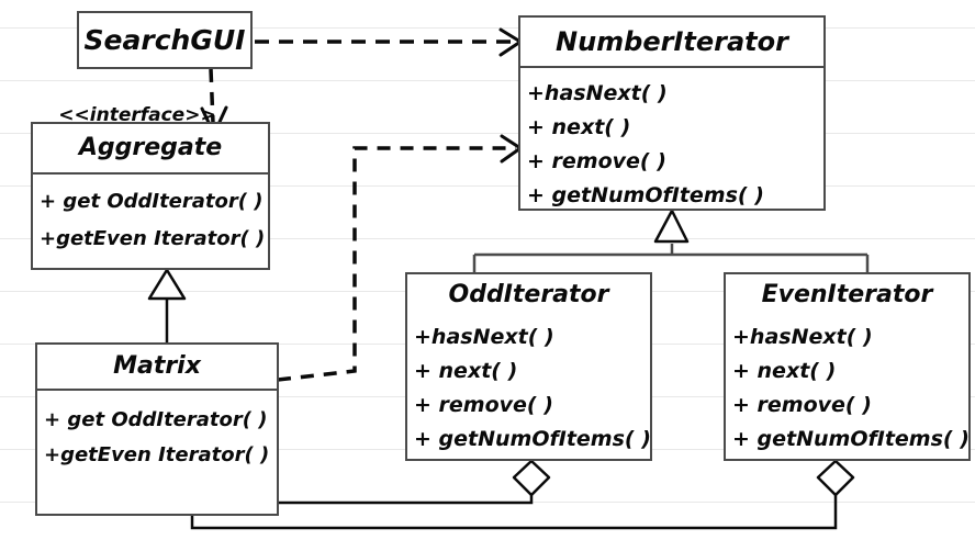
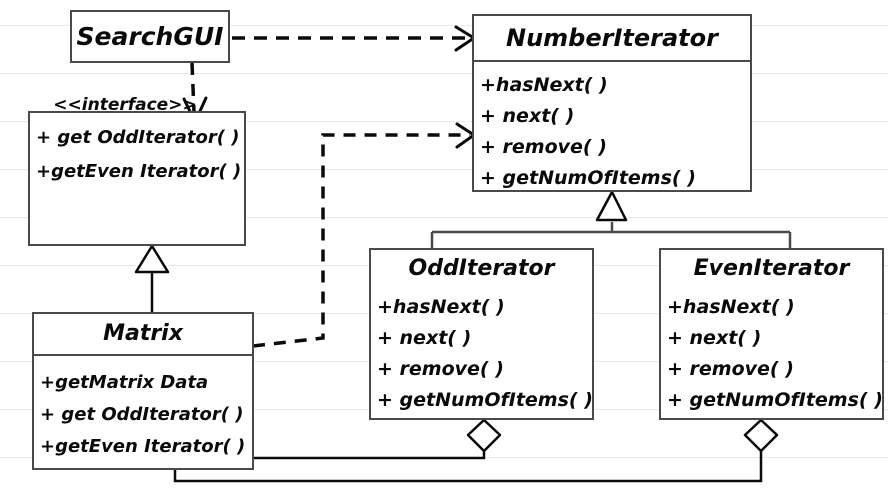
  SearchGUI
  <<interface>>
- Aggregate
  + get OddIterator( )
  +getEven Iterator( )
  Matrix
+ +getMatrix Data
  + get OddIterator( )
  +getEven Iterator( )
  NumberIterator
  +hasNext( )
  + next( )
  + remove( )
  + getNumOfItems( )
  OddIterator
  +hasNext( )
  + next( )
  + remove( )
  + getNumOfItems( )
  EvenIterator
  +hasNext( )
  + next( )
  + remove( )
  + getNumOfItems( )
